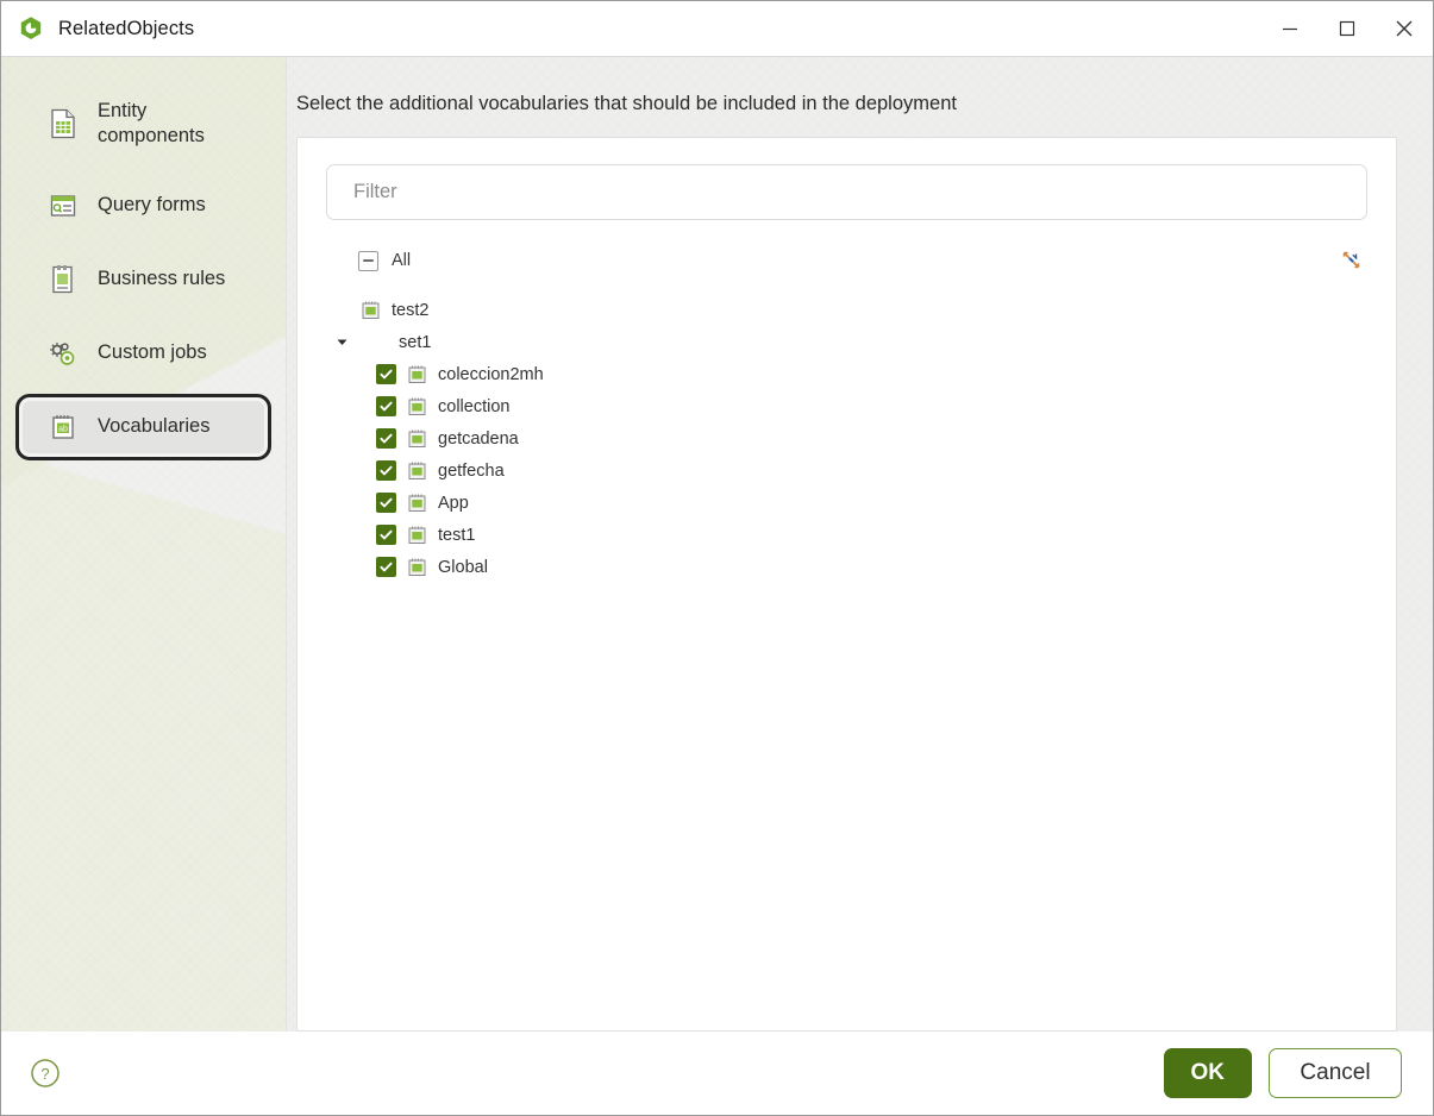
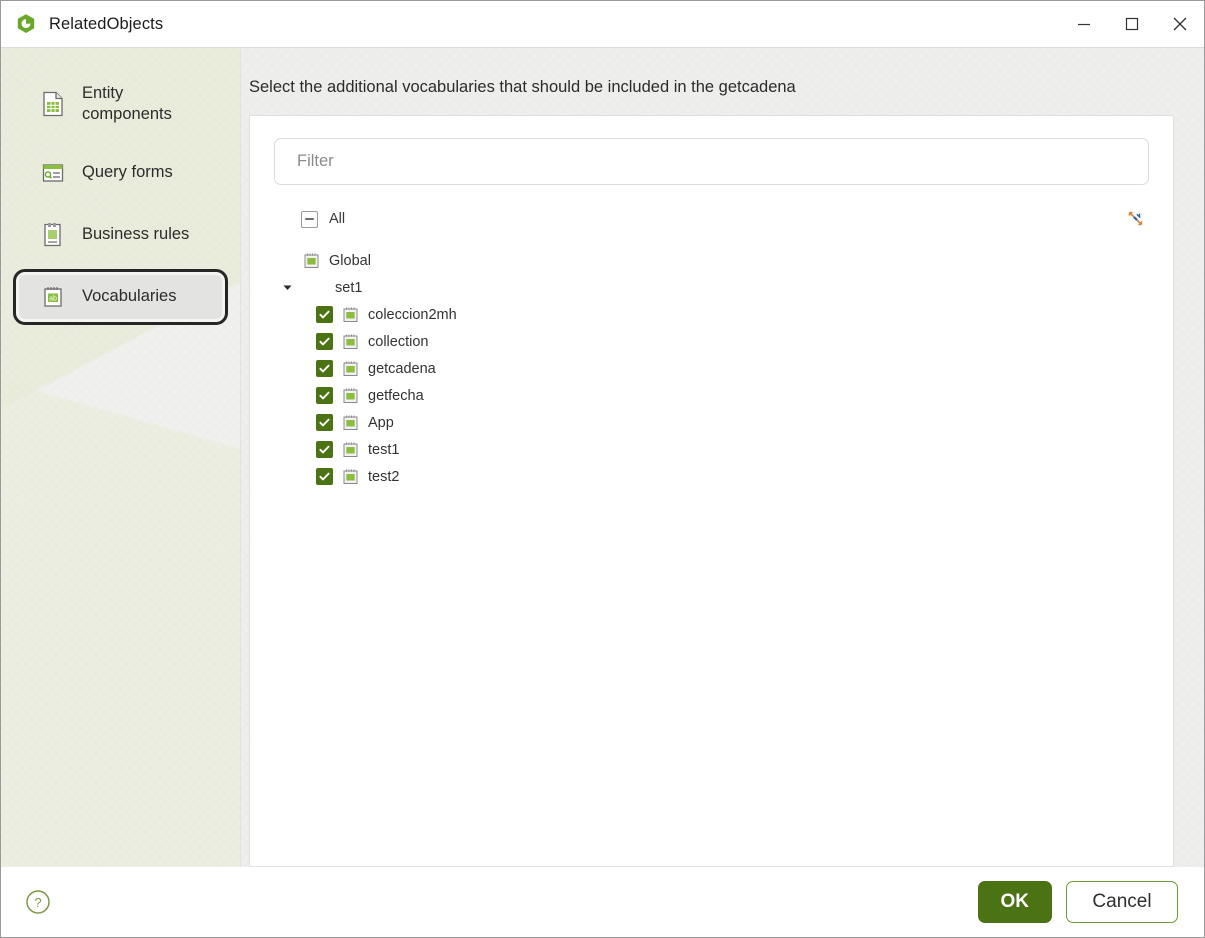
  RelatedObjects
  Entity components
  Query forms
  Business rules
- Custom jobs
  Vocabularies
- Select the additional vocabularies that should be included in the deployment
+ Select the additional vocabularies that should be included in the getcadena
  Filter
  All
- test2
+ Global
  set1
  coleccion2mh
  collection
  getcadena
  getfecha
  App
  test1
- Global
+ test2
  ?
  OK
  Cancel
